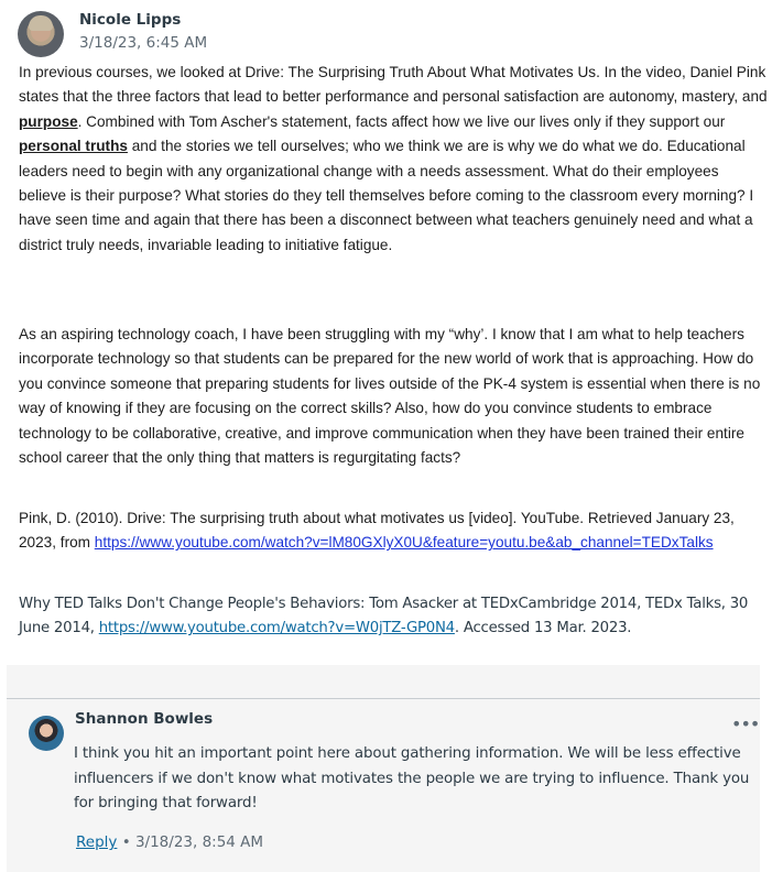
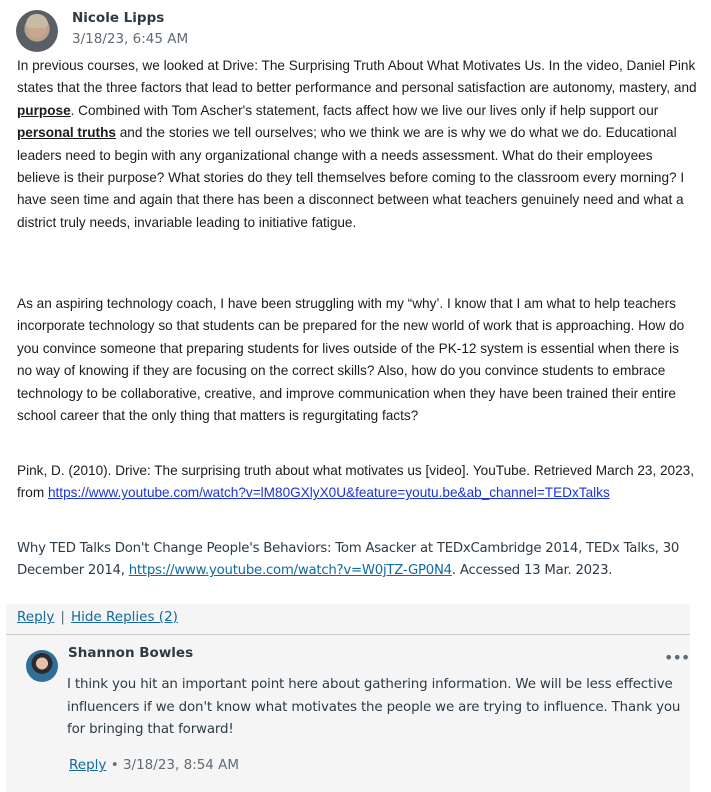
  Nicole Lipps
  3/18/23, 6:45 AM
- In previous courses, we looked at Drive: The Surprising Truth About What Motivates Us. In the video, Daniel Pink states that the three factors that lead to better performance and personal satisfaction are autonomy, mastery, and purpose. Combined with Tom Ascher's statement, facts affect how we live our lives only if they support our personal truths and the stories we tell ourselves; who we think we are is why we do what we do. Educational leaders need to begin with any organizational change with a needs assessment. What do their employees believe is their purpose? What stories do they tell themselves before coming to the classroom every morning? I have seen time and again that there has been a disconnect between what teachers genuinely need and what a district truly needs, invariable leading to initiative fatigue.
+ In previous courses, we looked at Drive: The Surprising Truth About What Motivates Us. In the video, Daniel Pink states that the three factors that lead to better performance and personal satisfaction are autonomy, mastery, and purpose. Combined with Tom Ascher's statement, facts affect how we live our lives only if help support our personal truths and the stories we tell ourselves; who we think we are is why we do what we do. Educational leaders need to begin with any organizational change with a needs assessment. What do their employees believe is their purpose? What stories do they tell themselves before coming to the classroom every morning? I have seen time and again that there has been a disconnect between what teachers genuinely need and what a district truly needs, invariable leading to initiative fatigue.
- As an aspiring technology coach, I have been struggling with my “why’. I know that I am what to help teachers incorporate technology so that students can be prepared for the new world of work that is approaching. How do you convince someone that preparing students for lives outside of the PK-4 system is essential when there is no way of knowing if they are focusing on the correct skills? Also, how do you convince students to embrace technology to be collaborative, creative, and improve communication when they have been trained their entire school career that the only thing that matters is regurgitating facts?
+ As an aspiring technology coach, I have been struggling with my “why’. I know that I am what to help teachers incorporate technology so that students can be prepared for the new world of work that is approaching. How do you convince someone that preparing students for lives outside of the PK-12 system is essential when there is no way of knowing if they are focusing on the correct skills? Also, how do you convince students to embrace technology to be collaborative, creative, and improve communication when they have been trained their entire school career that the only thing that matters is regurgitating facts?
- Pink, D. (2010). Drive: The surprising truth about what motivates us [video]. YouTube. Retrieved January 23, 2023, from https://www.youtube.com/watch?v=lM80GXlyX0U&feature=youtu.be&ab_channel=TEDxTalks
+ Pink, D. (2010). Drive: The surprising truth about what motivates us [video]. YouTube. Retrieved March 23, 2023, from https://www.youtube.com/watch?v=lM80GXlyX0U&feature=youtu.be&ab_channel=TEDxTalks
- Why TED Talks Don't Change People's Behaviors: Tom Asacker at TEDxCambridge 2014, TEDx Talks, 30 June 2014, https://www.youtube.com/watch?v=W0jTZ-GP0N4. Accessed 13 Mar. 2023.
+ Why TED Talks Don't Change People's Behaviors: Tom Asacker at TEDxCambridge 2014, TEDx Talks, 30 December 2014, https://www.youtube.com/watch?v=W0jTZ-GP0N4. Accessed 13 Mar. 2023.
+ Reply | Hide Replies (2)
  Shannon Bowles
  •••
  I think you hit an important point here about gathering information. We will be less effective influencers if we don't know what motivates the people we are trying to influence. Thank you for bringing that forward!
  Reply • 3/18/23, 8:54 AM
